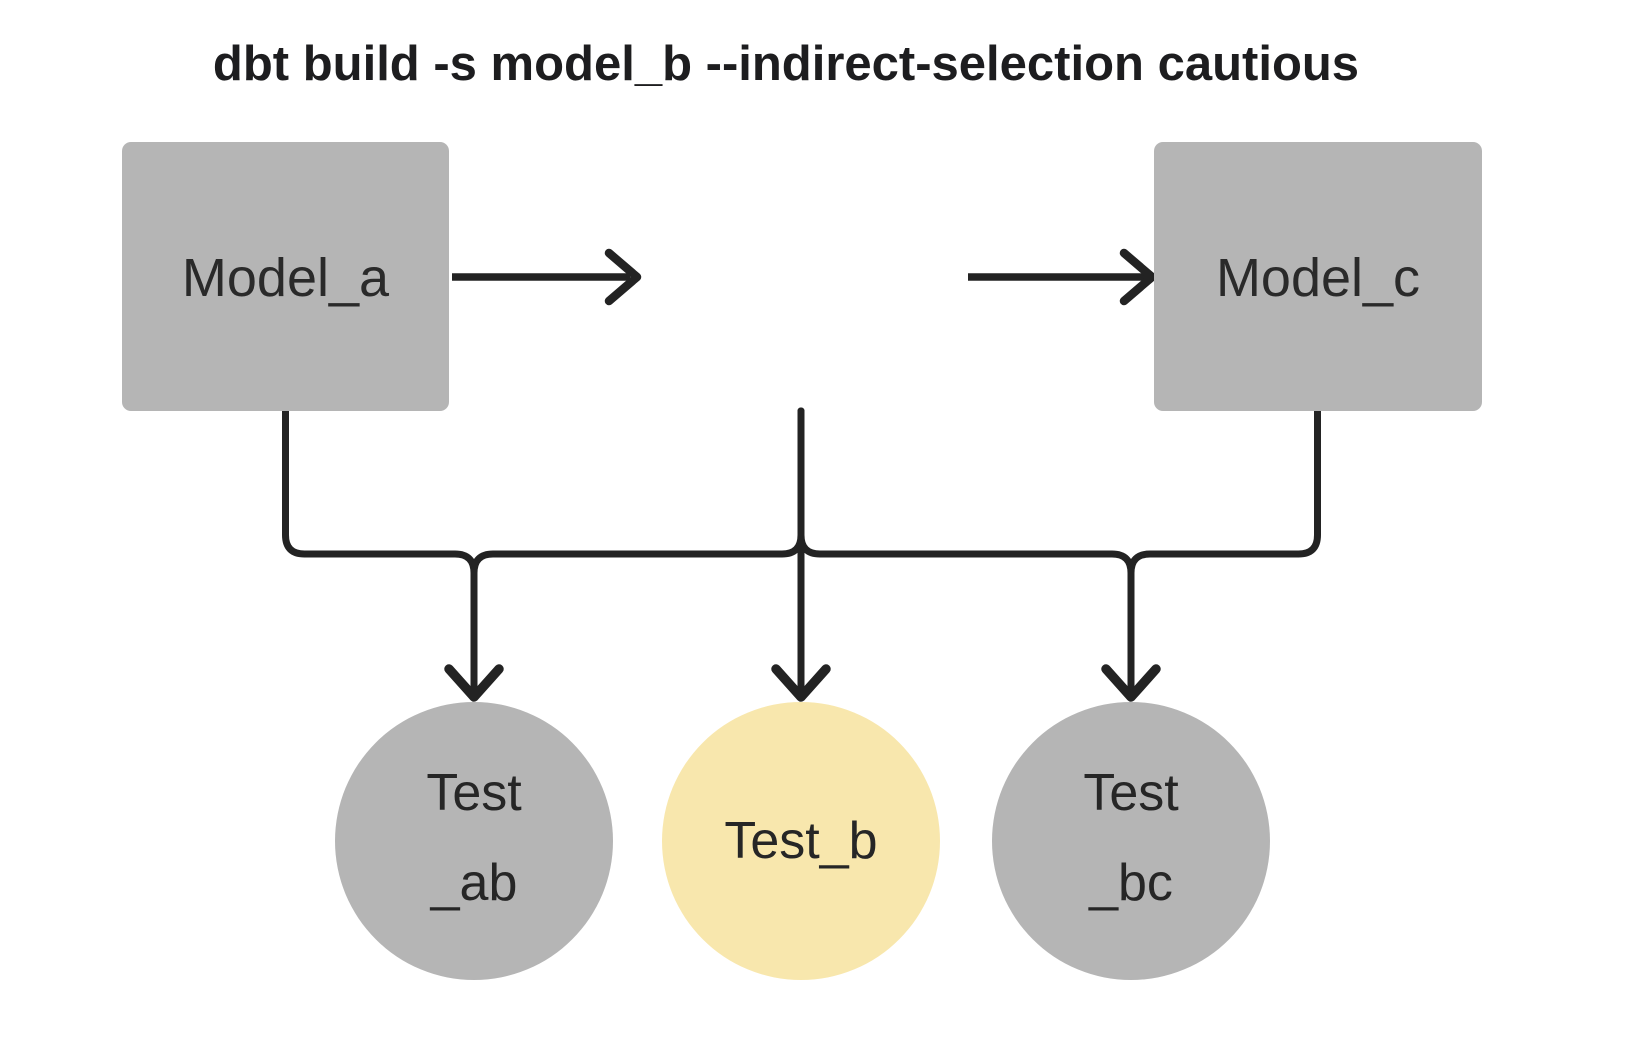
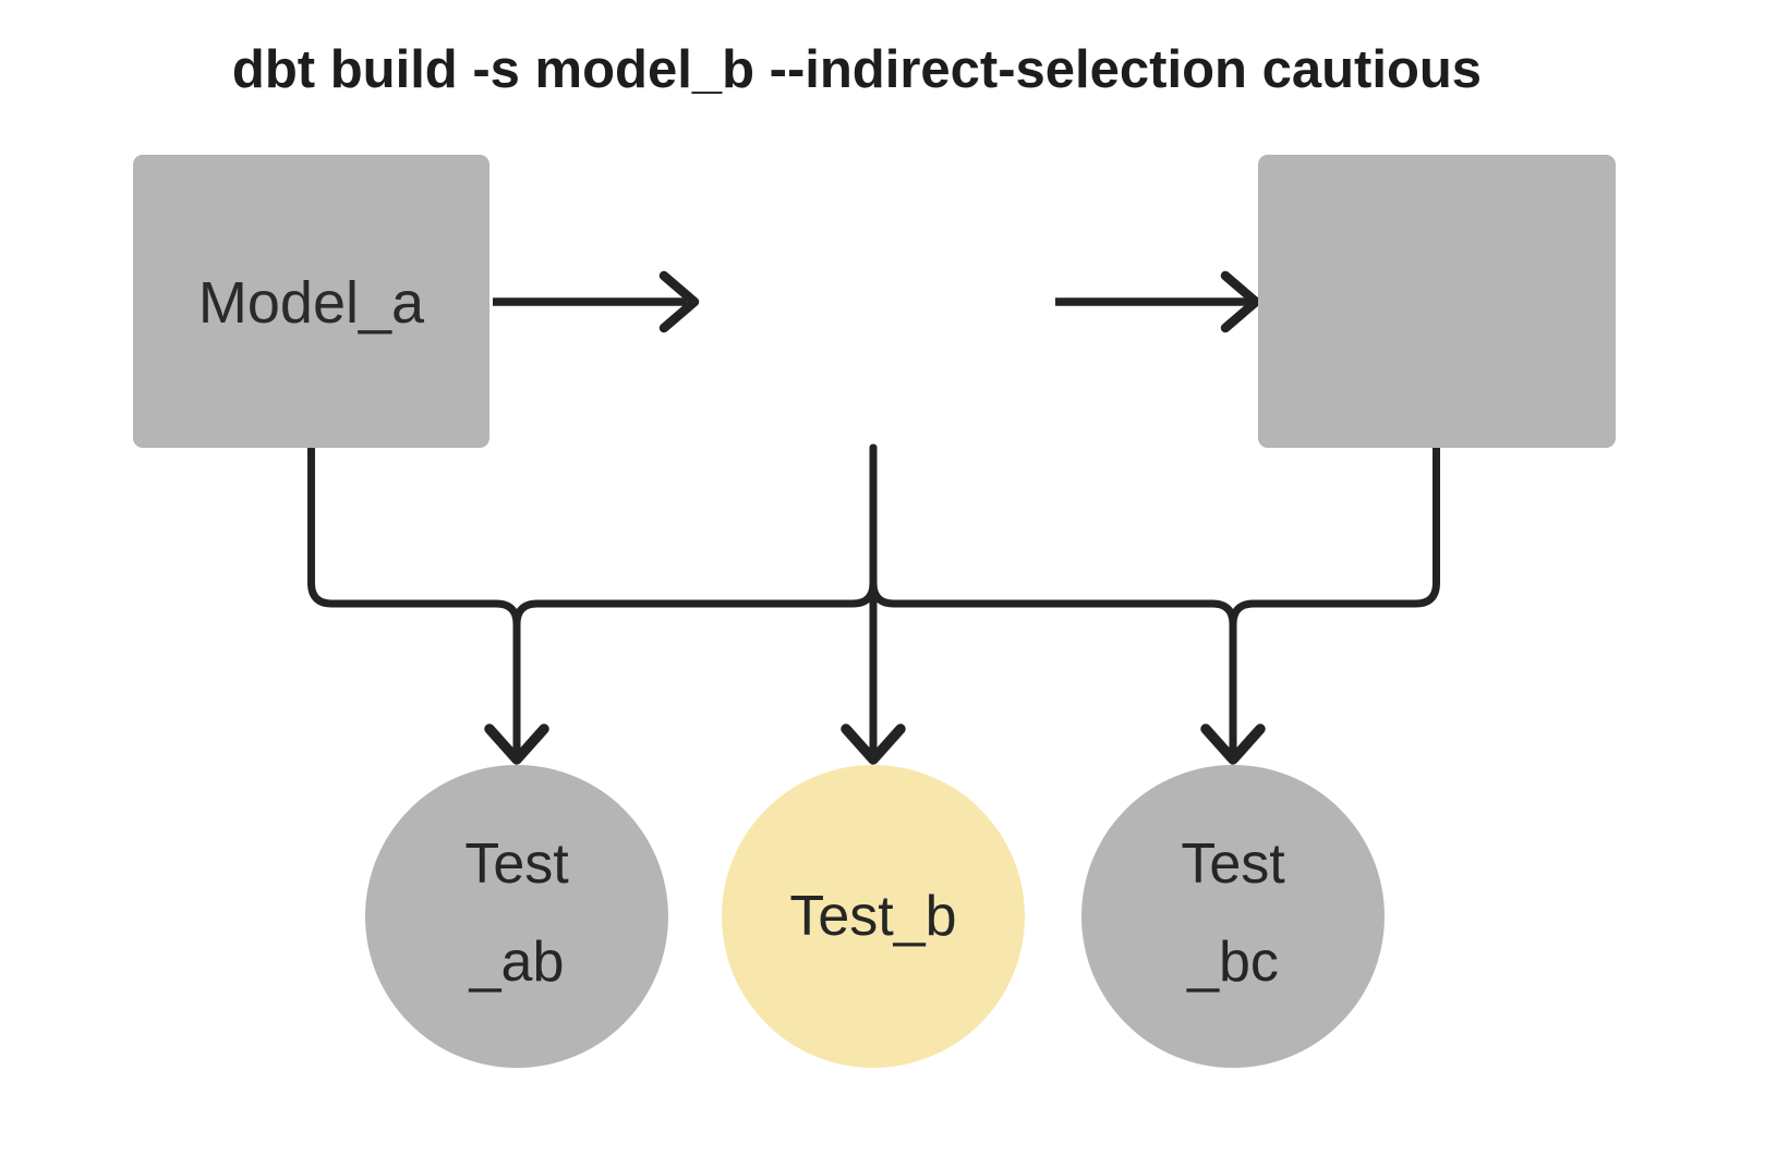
  dbt build -s model_b --indirect-selection cautious
  Model_a
- Model_c
  Test
  _ab
  Test_b
  Test
  _bc
